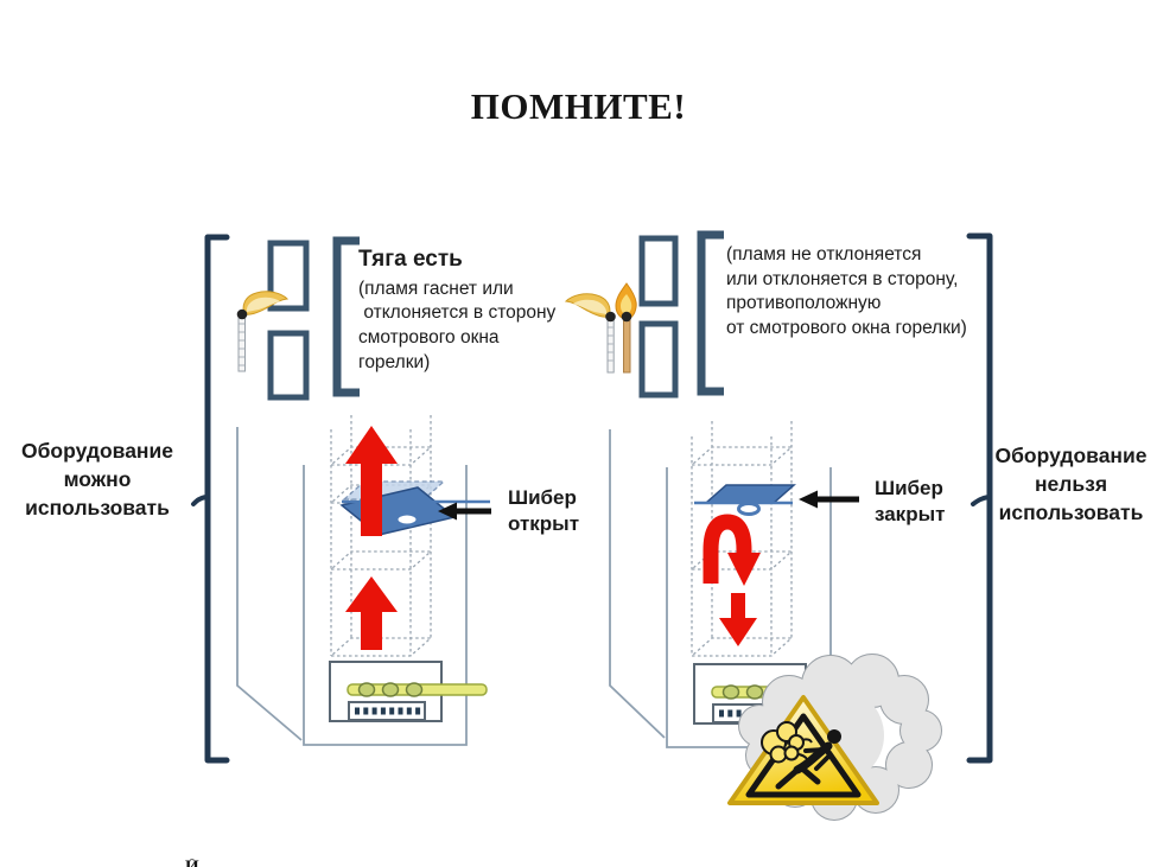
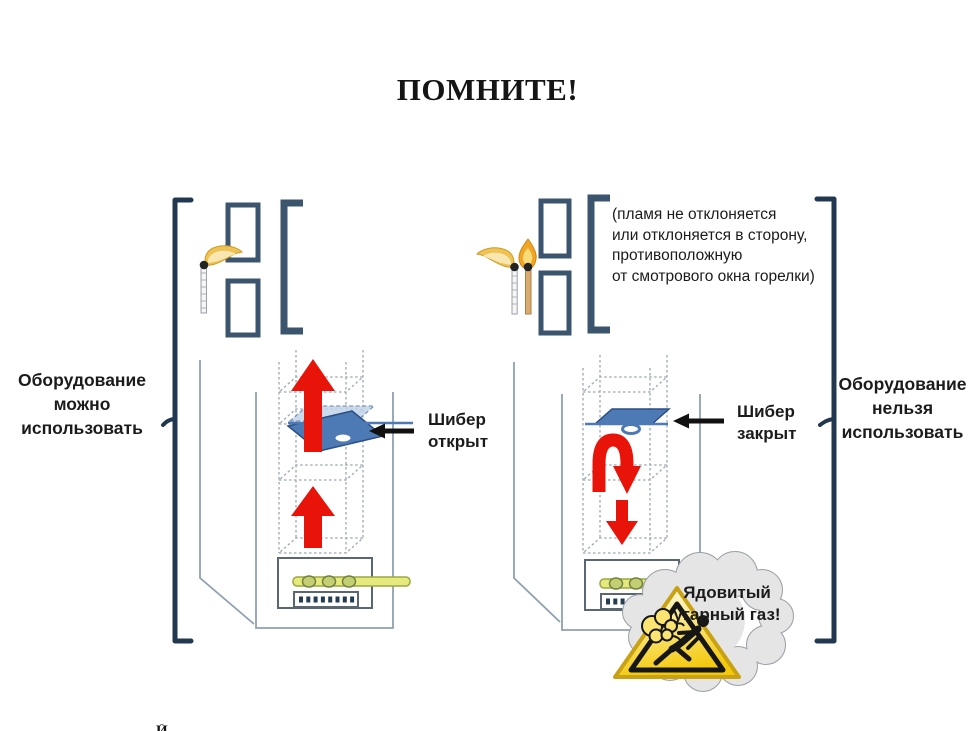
  ПОМНИТЕ!
- Тяга есть
- (пламя гаснет или
- отклоняется в сторону
- смотрового окна
- горелки)
  (пламя не отклоняется
  или отклоняется в сторону,
  противоположную
  от смотрового окна горелки)
  Шибер
  открыт
  Шибер
  закрыт
  Оборудование
  можно
  использовать
  Оборудование
  нельзя
  использовать
+ Ядовитый
+ угарный газ!
